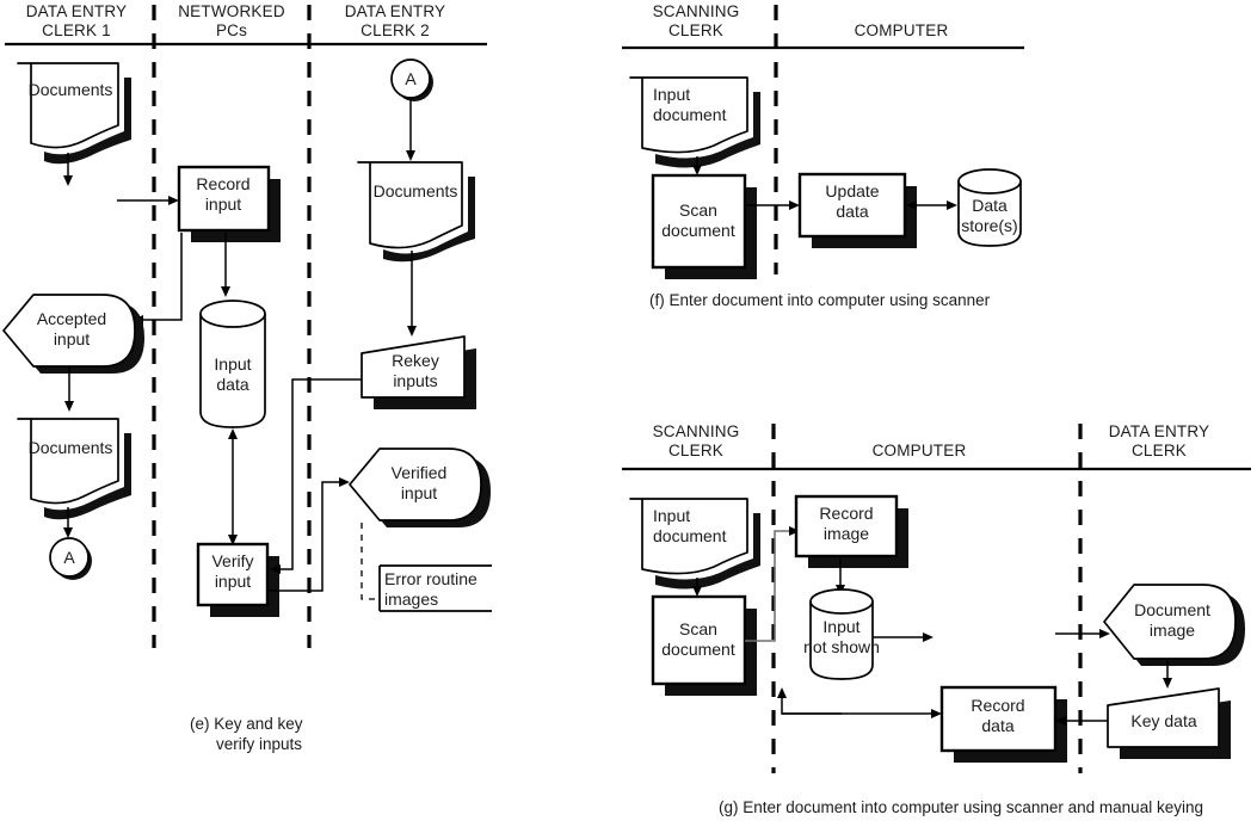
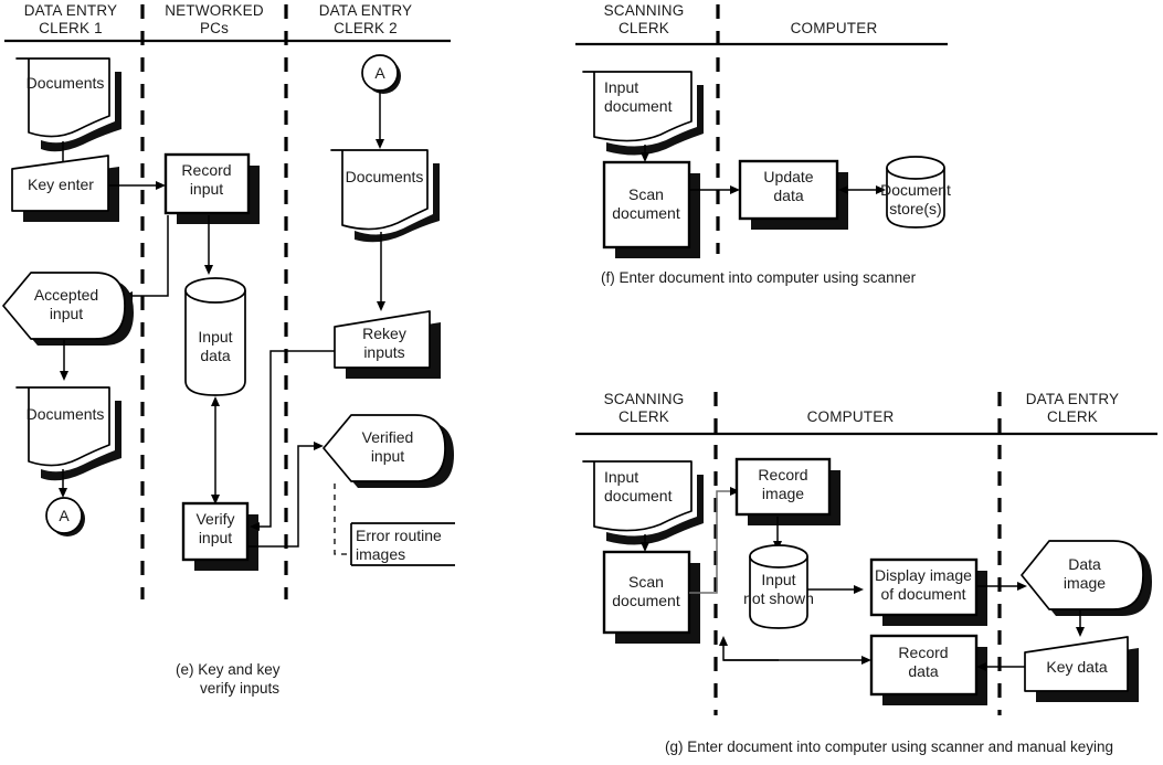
  DATA ENTRY
  CLERK 1
  NETWORKED
  PCs
  DATA ENTRY
  CLERK 2
  Documents
+ Key enter
  Record
  input
  Accepted
  input
  Documents
  A
  Input
  data
  Verify
  input
  A
  Documents
  Rekey
  inputs
  Verified
  input
  Error routine
  images
  (e) Key and key
  verify inputs
  SCANNING
  CLERK
  COMPUTER
  Input
  document
  Scan
  document
  Update
  data
- Data
+ Document
  store(s)
  (f) Enter document into computer using scanner
  SCANNING
  CLERK
  COMPUTER
  DATA ENTRY
  CLERK
  Input
  document
  Scan
  document
  Record
  image
  Input
  not shown
+ Display image
+ of document
  Record
  data
- Document
+ Data
  image
  Key data
  (g) Enter document into computer using scanner and manual keying
